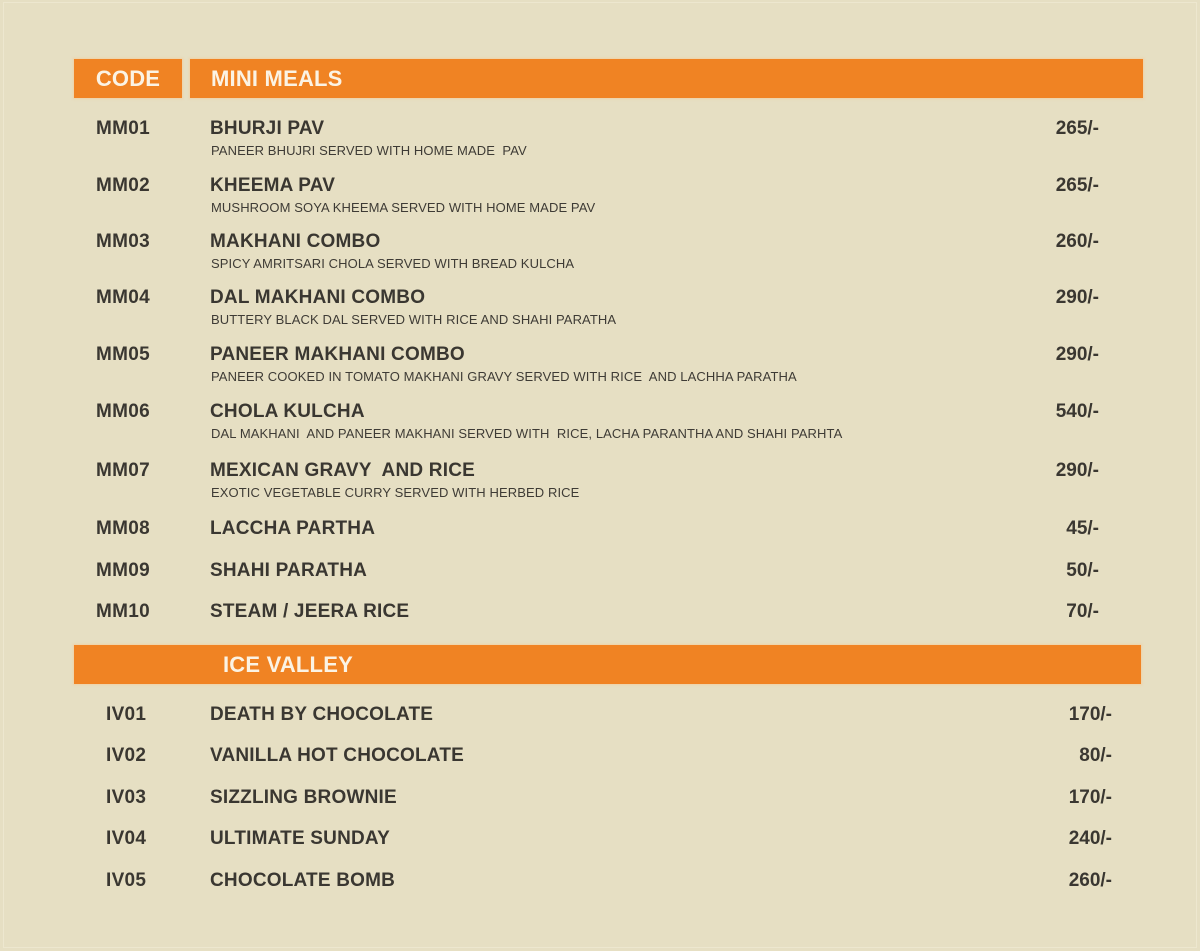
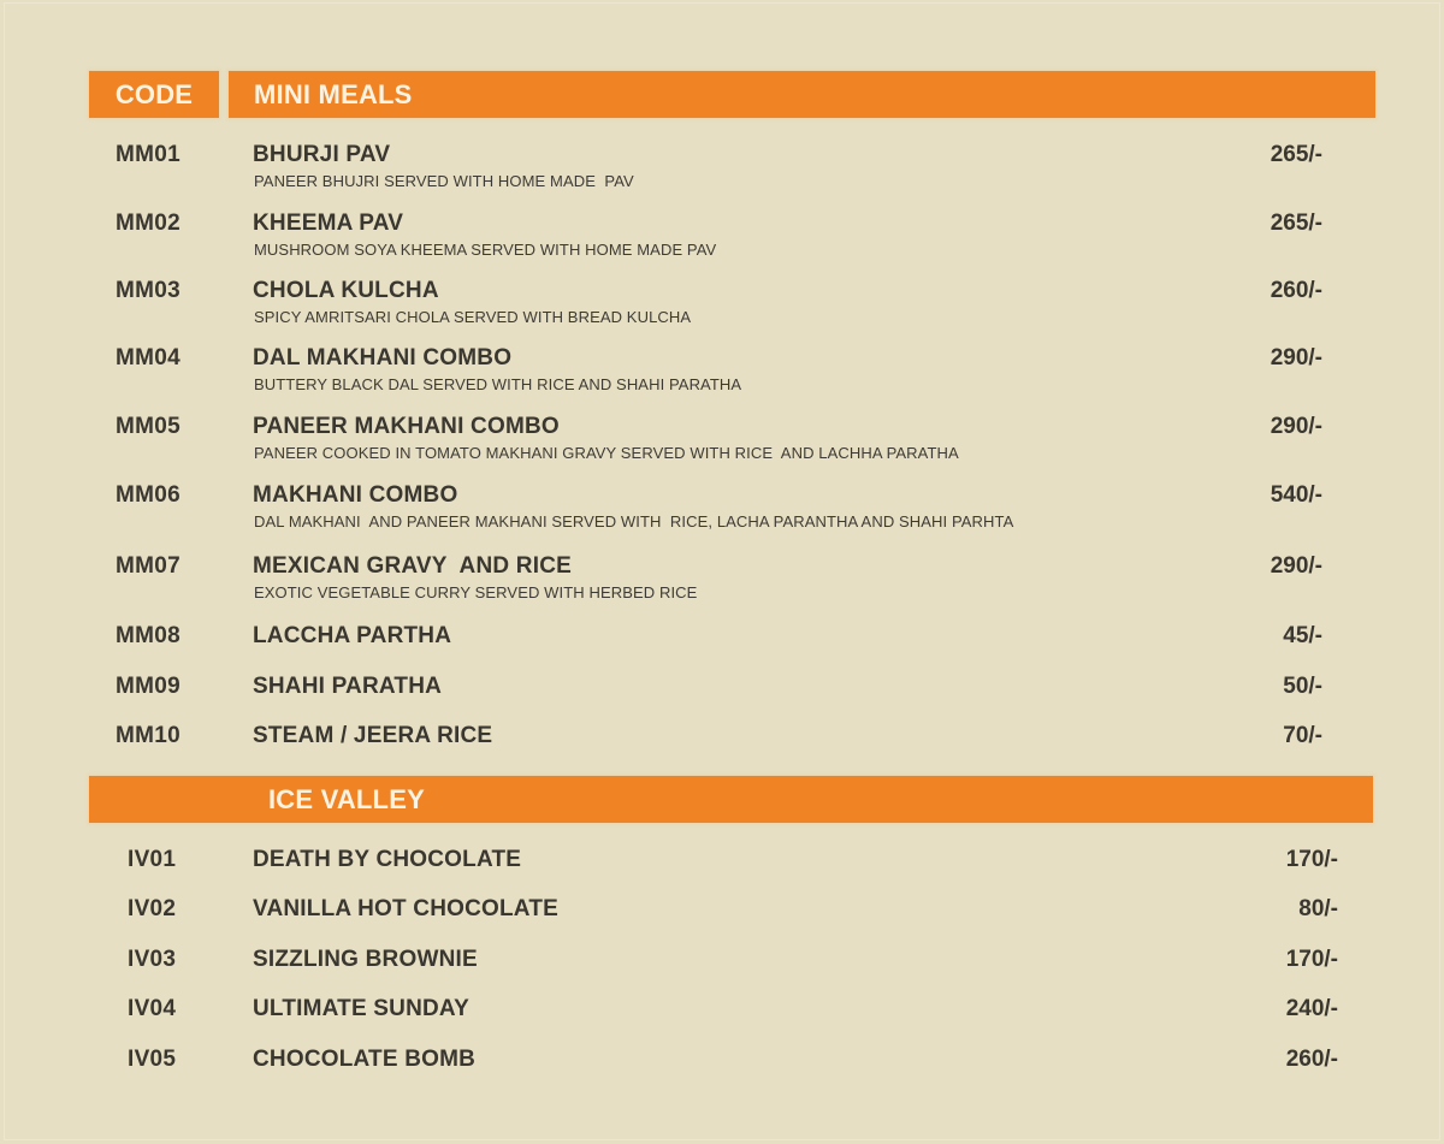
  CODE
  MINI MEALS
  MM01
  BHURJI PAV
  PANEER BHUJRI SERVED WITH HOME MADE PAV
  265/-
  MM02
  KHEEMA PAV
  MUSHROOM SOYA KHEEMA SERVED WITH HOME MADE PAV
  265/-
  MM03
- MAKHANI COMBO
+ CHOLA KULCHA
  SPICY AMRITSARI CHOLA SERVED WITH BREAD KULCHA
  260/-
  MM04
  DAL MAKHANI COMBO
  BUTTERY BLACK DAL SERVED WITH RICE AND SHAHI PARATHA
  290/-
  MM05
  PANEER MAKHANI COMBO
  PANEER COOKED IN TOMATO MAKHANI GRAVY SERVED WITH RICE AND LACHHA PARATHA
  290/-
  MM06
- CHOLA KULCHA
+ MAKHANI COMBO
  DAL MAKHANI AND PANEER MAKHANI SERVED WITH RICE, LACHA PARANTHA AND SHAHI PARHTA
  540/-
  MM07
  MEXICAN GRAVY AND RICE
  EXOTIC VEGETABLE CURRY SERVED WITH HERBED RICE
  290/-
  MM08
  LACCHA PARTHA
  45/-
  MM09
  SHAHI PARATHA
  50/-
  MM10
  STEAM / JEERA RICE
  70/-
  ICE VALLEY
  IV01
  DEATH BY CHOCOLATE
  170/-
  IV02
  VANILLA HOT CHOCOLATE
  80/-
  IV03
  SIZZLING BROWNIE
  170/-
  IV04
  ULTIMATE SUNDAY
  240/-
  IV05
  CHOCOLATE BOMB
  260/-
